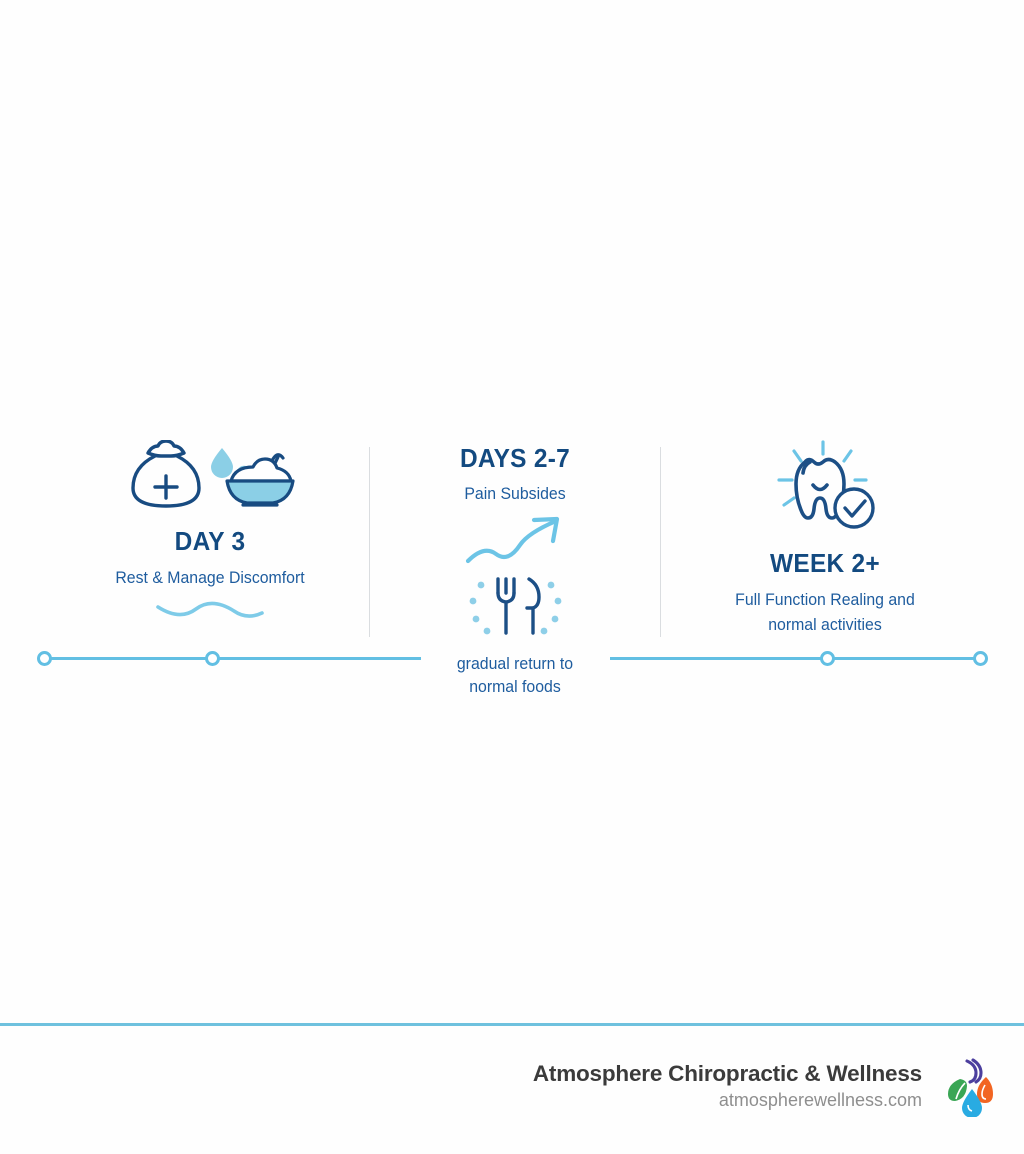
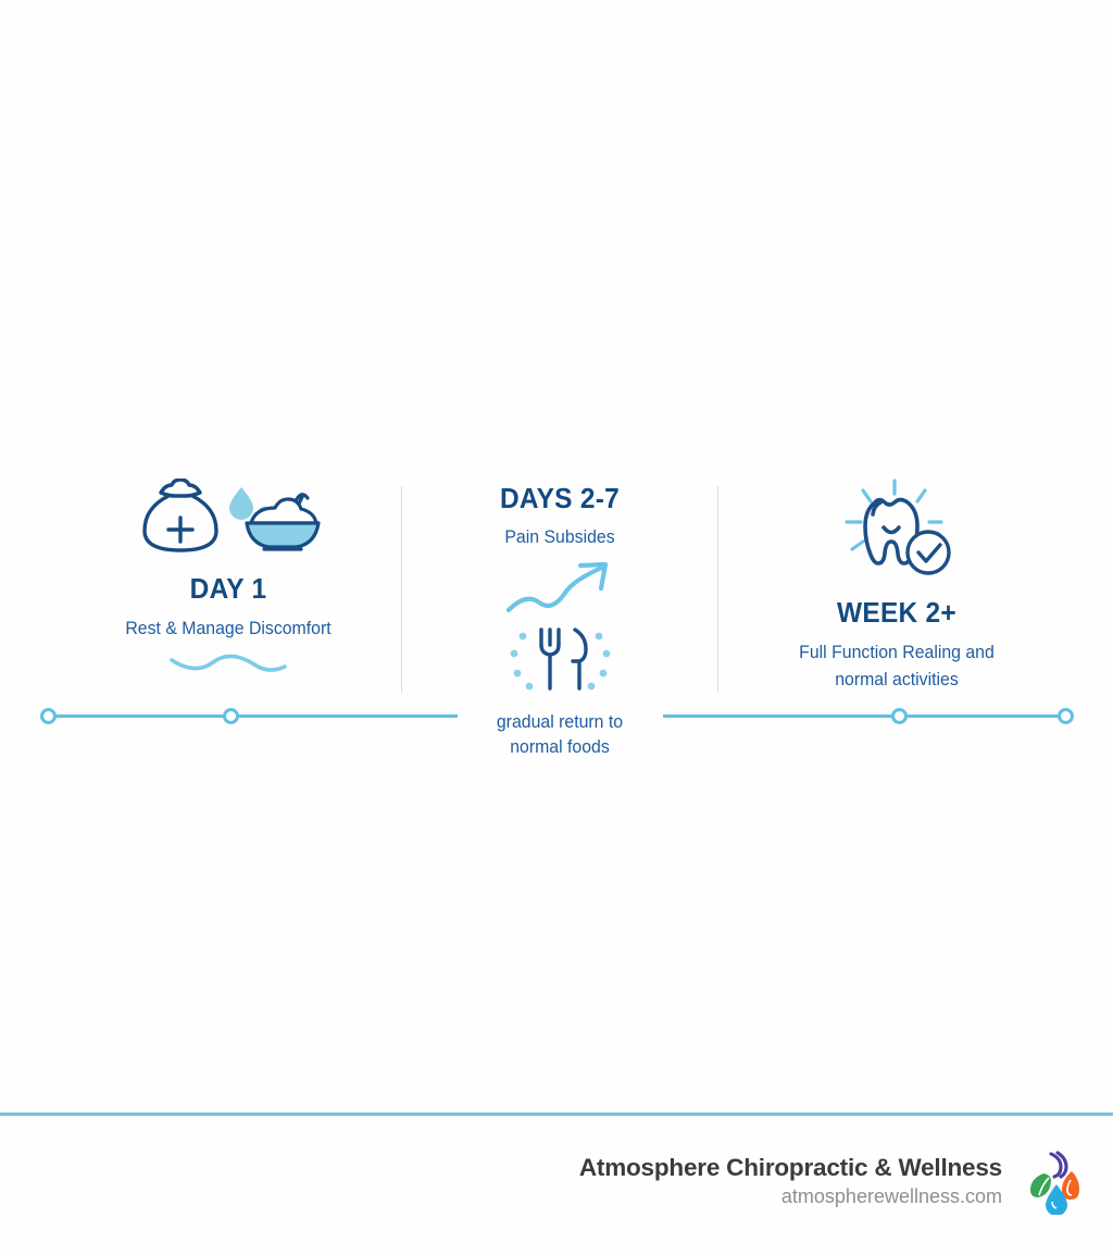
- DAY 3
+ DAY 1
  Rest & Manage Discomfort
  DAYS 2-7
  Pain Subsides
  gradual return to
  normal foods
  WEEK 2+
  Full Function Realing and
  normal activities
  Atmosphere Chiropractic & Wellness
  atmospherewellness.com
